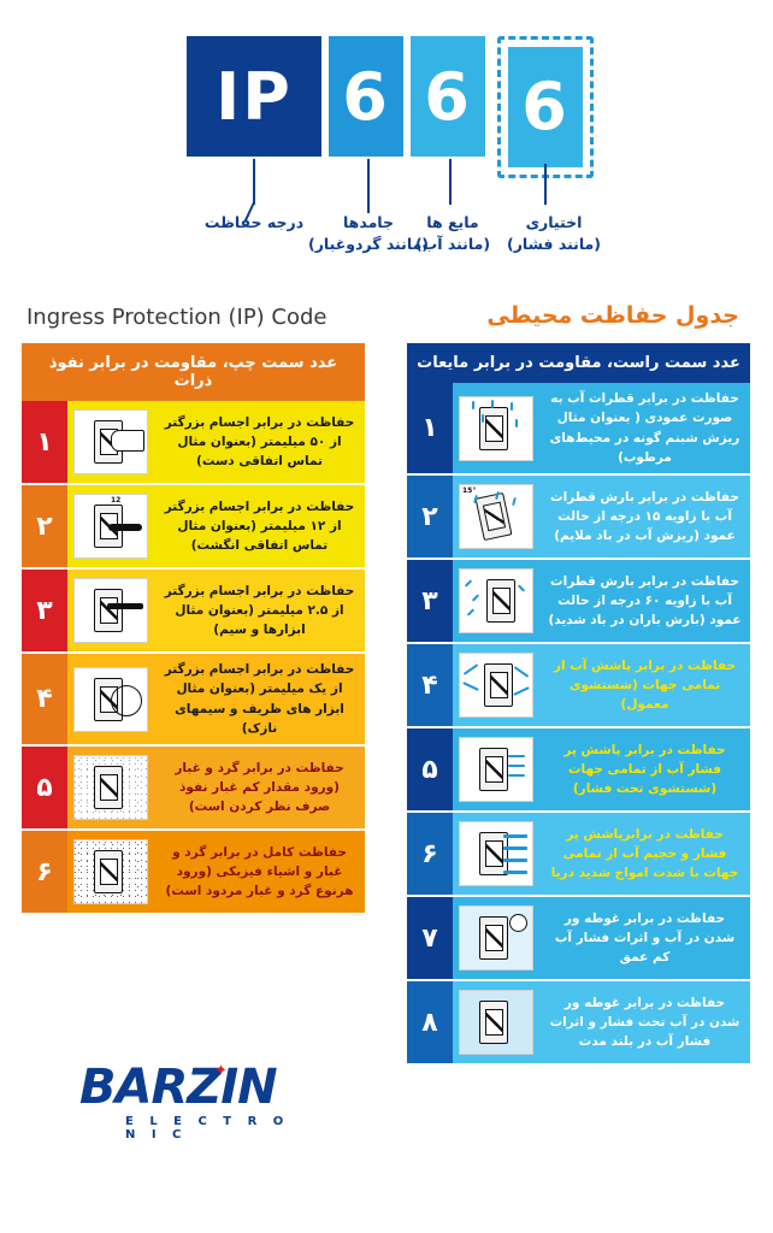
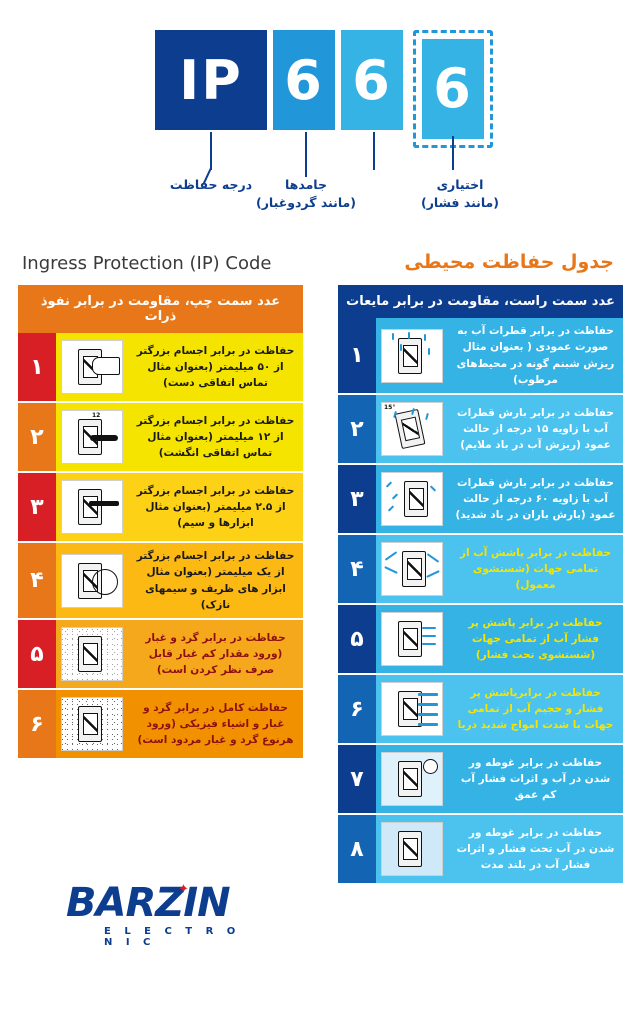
  IP
  6
  6
  6
  درجه حفاظت
  جامدها
  (مانند گرد‌وغبار)
- مایع ها
- (مانند آب)
  اختیاری
  (مانند فشار)
  Ingress Protection (IP) Code
  جدول حفاظت محیطی
  عدد سمت چپ، مقاومت در برابر نفوذ ذرات
  ۱
  حفاظت در برابر اجسام بزرگتر از ۵۰ میلیمتر (بعنوان مثال تماس اتفاقی دست)
  ۲
  حفاظت در برابر اجسام بزرگتر از ۱۲ میلیمتر (بعنوان مثال تماس اتفاقی انگشت)
  ۳
  حفاظت در برابر اجسام بزرگتر از ۲.۵ میلیمتر (بعنوان مثال ابزارها و سیم)
  ۴
  حفاظت در برابر اجسام بزرگتر از یک میلیمتر (بعنوان مثال ابزار های ظریف و سیمهای نازک)
  ۵
- حفاظت در برابر گرد و غبار (ورود مقدار کم غبار نفوذ صرف نظر کردن است)
+ حفاظت در برابر گرد و غبار (ورود مقدار کم غبار قابل صرف نظر کردن است)
  ۶
  حفاظت کامل در برابر گرد و غبار و اشیاء فیزیکی (ورود هرنوع گرد و غبار مردود است)
  عدد سمت راست، مقاومت در برابر مایعات
  ۱
  حفاظت در برابر قطرات آب به صورت عمودی ( بعنوان مثال ریزش شبنم گونه در محیط‌های مرطوب)
  ۲
  حفاظت در برابر بارش قطرات آب با زاویه ۱۵ درجه از حالت عمود (ریزش آب در باد ملایم)
  ۳
  حفاظت در برابر بارش قطرات آب با زاویه ۶۰ درجه از حالت عمود (بارش باران در باد شدید)
  ۴
  حفاظت در برابر پاشش آب از تمامی جهات (شستشوی معمول)
  ۵
  حفاظت در برابر پاشش پر فشار آب از تمامی جهات (شستشوی تحت فشار)
  ۶
  حفاظت در برابرپاشش پر فشار و حجیم آب از تمامی جهات با شدت امواج شدید دریا
  ۷
  حفاظت در برابر غوطه ور شدن در آب و اثرات فشار آب کم عمق
  ۸
  حفاظت در برابر غوطه ور شدن در آب تحت فشار و اثرات فشار آب در بلند مدت
  BARZIN
  ✦
  E L E C T R O N I C
